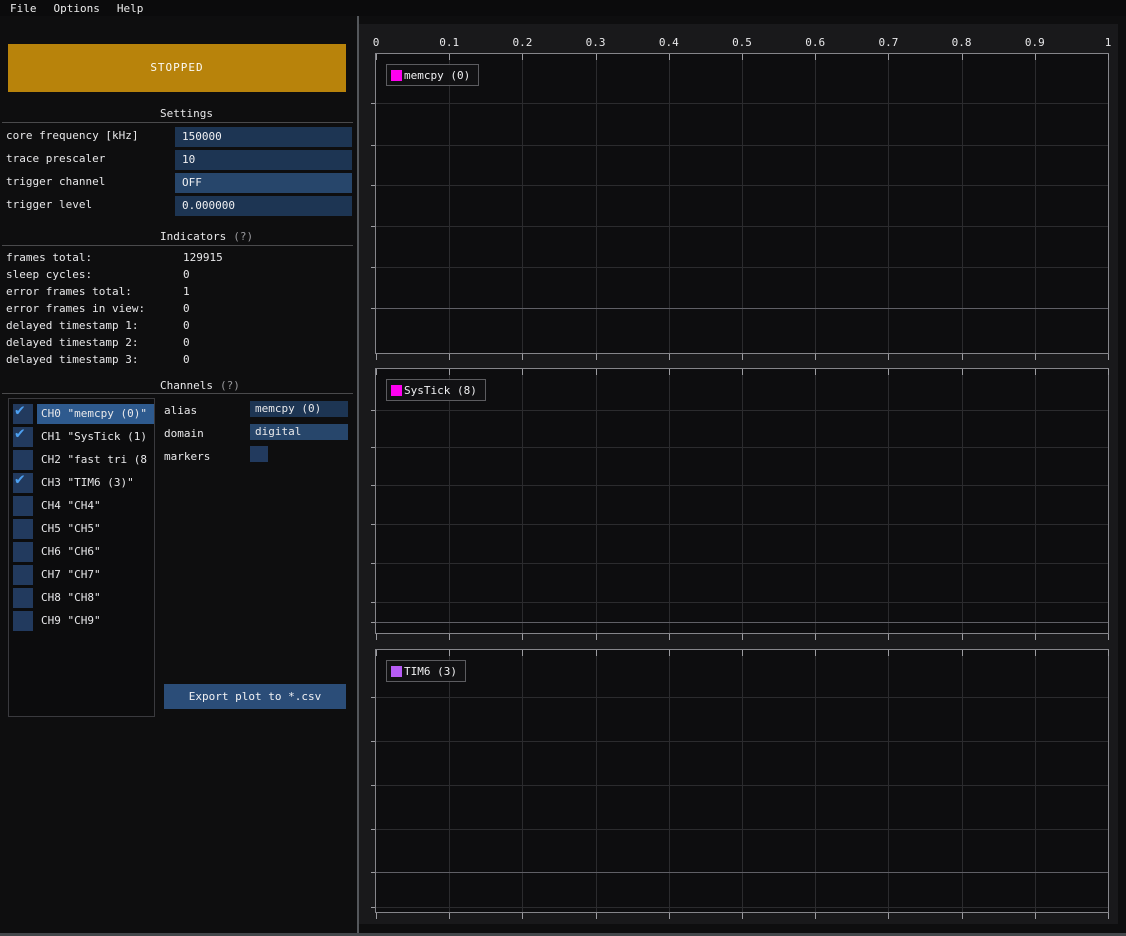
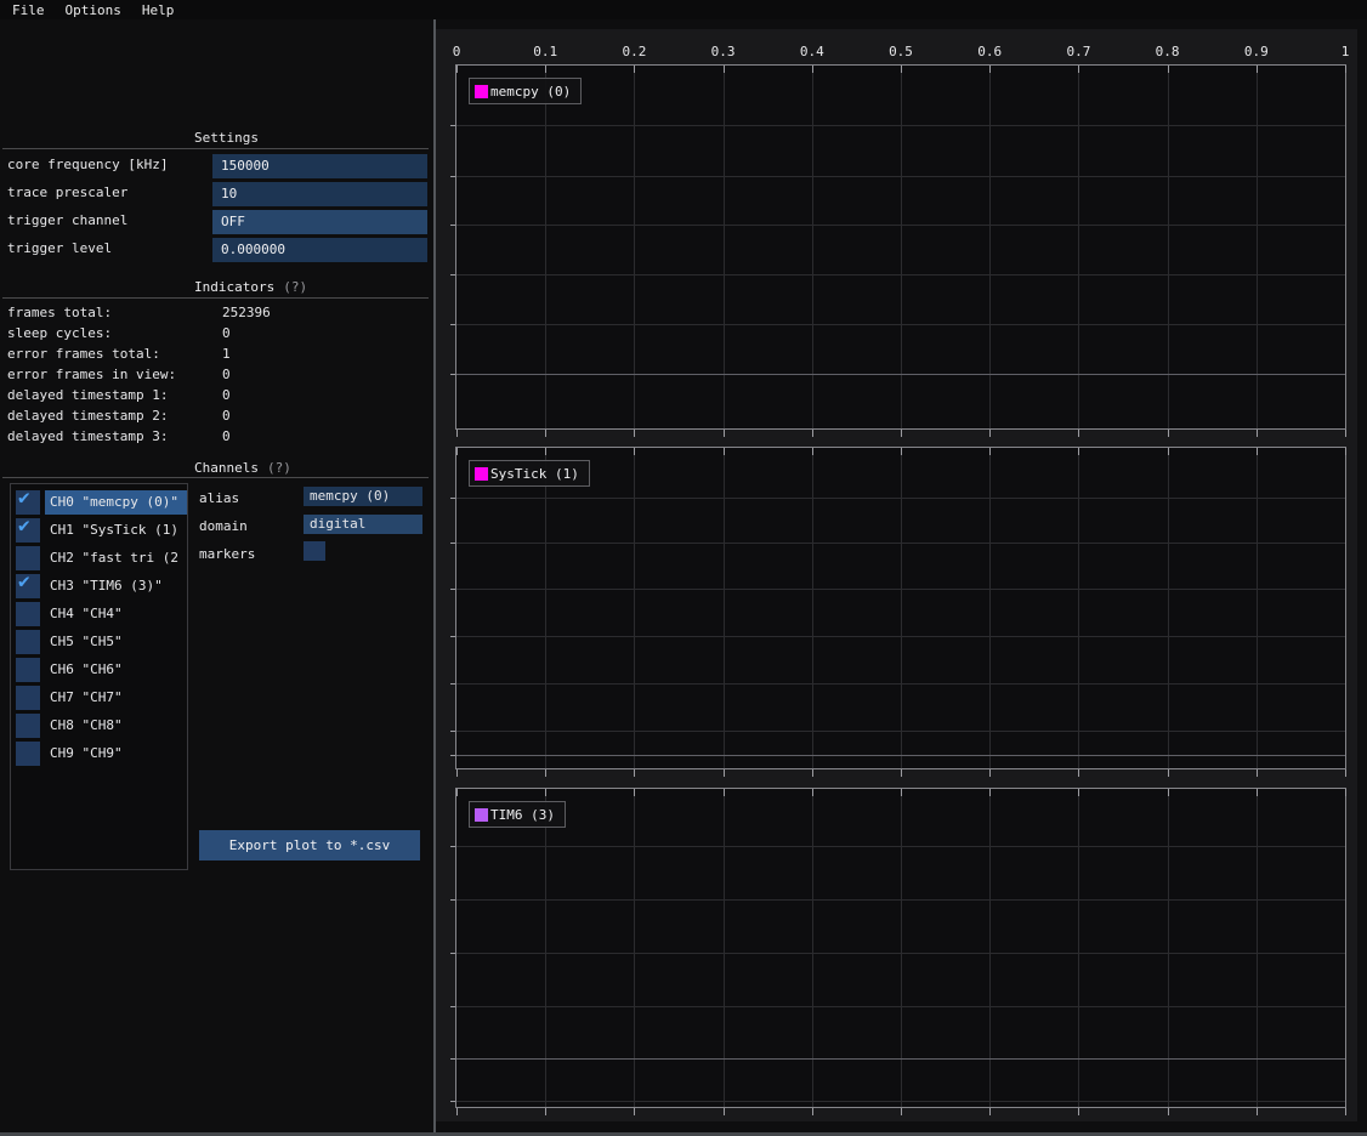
  File
  Options
  Help
- STOPPED
  Settings
  Indicators (?)
  Channels (?)
  ✔
  CH0 "memcpy (0)"
  ✔
  CH1 "SysTick (1)
- CH2 "fast tri (8
+ CH2 "fast tri (2
  ✔
  CH3 "TIM6 (3)"
  CH4 "CH4"
  CH5 "CH5"
  CH6 "CH6"
  CH7 "CH7"
  CH8 "CH8"
  CH9 "CH9"
  alias
  memcpy (0)
  domain
  digital
  markers
  Export plot to *.csv
  core frequency [kHz]
  150000
  trace prescaler
  10
  trigger channel
  OFF
  trigger level
  0.000000
  frames total:
- 129915
+ 252396
  sleep cycles:
  0
  error frames total:
  1
  error frames in view:
  0
  delayed timestamp 1:
  0
  delayed timestamp 2:
  0
  delayed timestamp 3:
  0
  0
  0.1
  0.2
  0.3
  0.4
  0.5
  0.6
  0.7
  0.8
  0.9
  1
  memcpy (0)
- SysTick (8)
+ SysTick (1)
  TIM6 (3)
